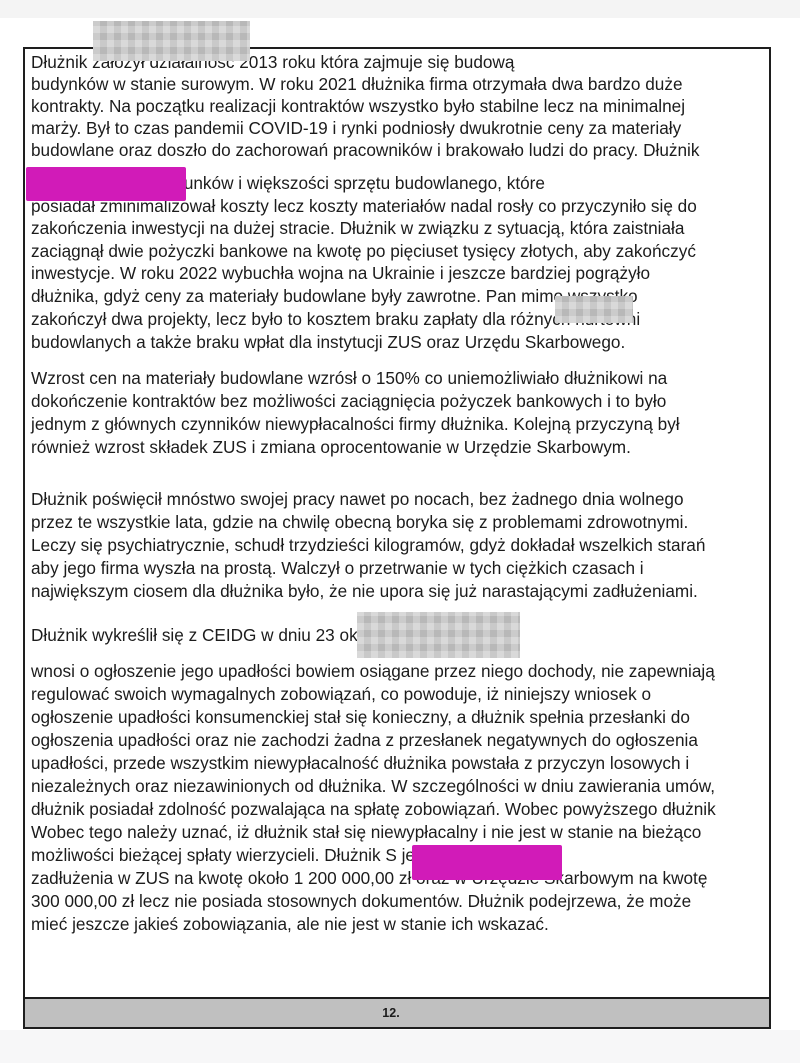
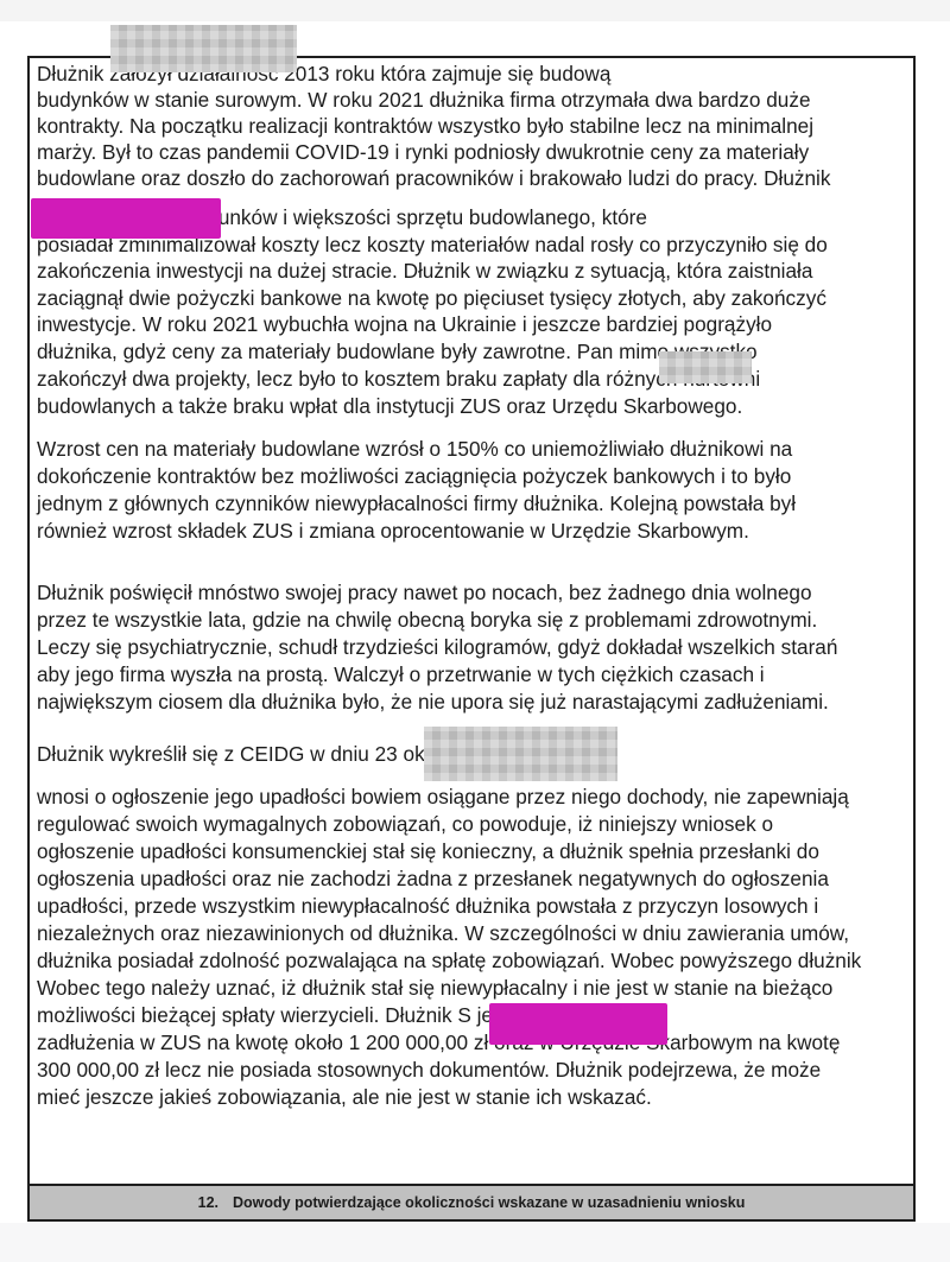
  Dłużnik założył działalność 2013 roku która zajmuje się budową
  budynków w stanie surowym. W roku 2021 dłużnika firma otrzymała dwa bardzo duże
  kontrakty. Na początku realizacji kontraktów wszystko było stabilne lecz na minimalnej
  marży. Był to czas pandemii COVID-19 i rynki podniosły dwukrotnie ceny za materiały
  budowlane oraz doszło do zachorowań pracowników i brakowało ludzi do pracy. Dłużnik
  unków i większości sprzętu budowlanego, które
  posiadał zminimalizował koszty lecz koszty materiałów nadal rosły co przyczyniło się do
  zakończenia inwestycji na dużej stracie. Dłużnik w związku z sytuacją, która zaistniała
  zaciągnął dwie pożyczki bankowe na kwotę po pięciuset tysięcy złotych, aby zakończyć
- inwestycje. W roku 2022 wybuchła wojna na Ukrainie i jeszcze bardziej pogrążyło
+ inwestycje. W roku 2021 wybuchła wojna na Ukrainie i jeszcze bardziej pogrążyło
  dłużnika, gdyż ceny za materiały budowlane były zawrotne. Pan mim
  zakończył dwa projekty, lecz było to kosztem braku zapłaty dla różnyi
  budowlanych a także braku wpłat dla instytucji ZUS oraz Urzędu Skarbowego.
  Wzrost cen na materiały budowlane wzrósł o 150% co uniemożliwiało dłużnikowi na
  dokończenie kontraktów bez możliwości zaciągnięcia pożyczek bankowych i to było
- jednym z głównych czynników niewypłacalności firmy dłużnika. Kolejną przyczyną był
+ jednym z głównych czynników niewypłacalności firmy dłużnika. Kolejną powstała był
  również wzrost składek ZUS i zmiana oprocentowanie w Urzędzie Skarbowym.
  Dłużnik poświęcił mnóstwo swojej pracy nawet po nocach, bez żadnego dnia wolnego
  przez te wszystkie lata, gdzie na chwilę obecną boryka się z problemami zdrowotnymi.
  Leczy się psychiatrycznie, schudł trzydzieści kilogramów, gdyż dokładał wszelkich starań
  aby jego firma wyszła na prostą. Walczył o przetrwanie w tych ciężkich czasach i
  największym ciosem dla dłużnika było, że nie upora się już narastającymi zadłużeniami.
  Dłużnik wykreślił się z CEIDG w dniu 23 ok
  wnosi o ogłoszenie jego upadłości bowiem osiągane przez niego dochody, nie zapewniają
  regulować swoich wymagalnych zobowiązań, co powoduje, iż niniejszy wniosek o
  ogłoszenie upadłości konsumenckiej stał się konieczny, a dłużnik spełnia przesłanki do
  ogłoszenia upadłości oraz nie zachodzi żadna z przesłanek negatywnych do ogłoszenia
  upadłości, przede wszystkim niewypłacalność dłużnika powstała z przyczyn losowych i
  niezależnych oraz niezawinionych od dłużnika. W szczególności w dniu zawierania umów,
- dłużnik posiadał zdolność pozwalająca na spłatę zobowiązań. Wobec powyższego dłużnik
+ dłużnika posiadał zdolność pozwalająca na spłatę zobowiązań. Wobec powyższego dłużnik
  Wobec tego należy uznać, iż dłużnik stał się niewypłacalny i nie jest w stanie na bieżąco
  możliwości bieżącej spłaty wierzycieli. Dłużnik S je
  zadłużenia w ZUS na kwotę około 1 200 000,00 złarbowym na kwotę
  300 000,00 zł lecz nie posiada stosownych dokumentów. Dłużnik podejrzewa, że może
  mieć jeszcze jakieś zobowiązania, ale nie jest w stanie ich wskazać.
  12.
+ Dowody potwierdzające okoliczności wskazane w uzasadnieniu wniosku
